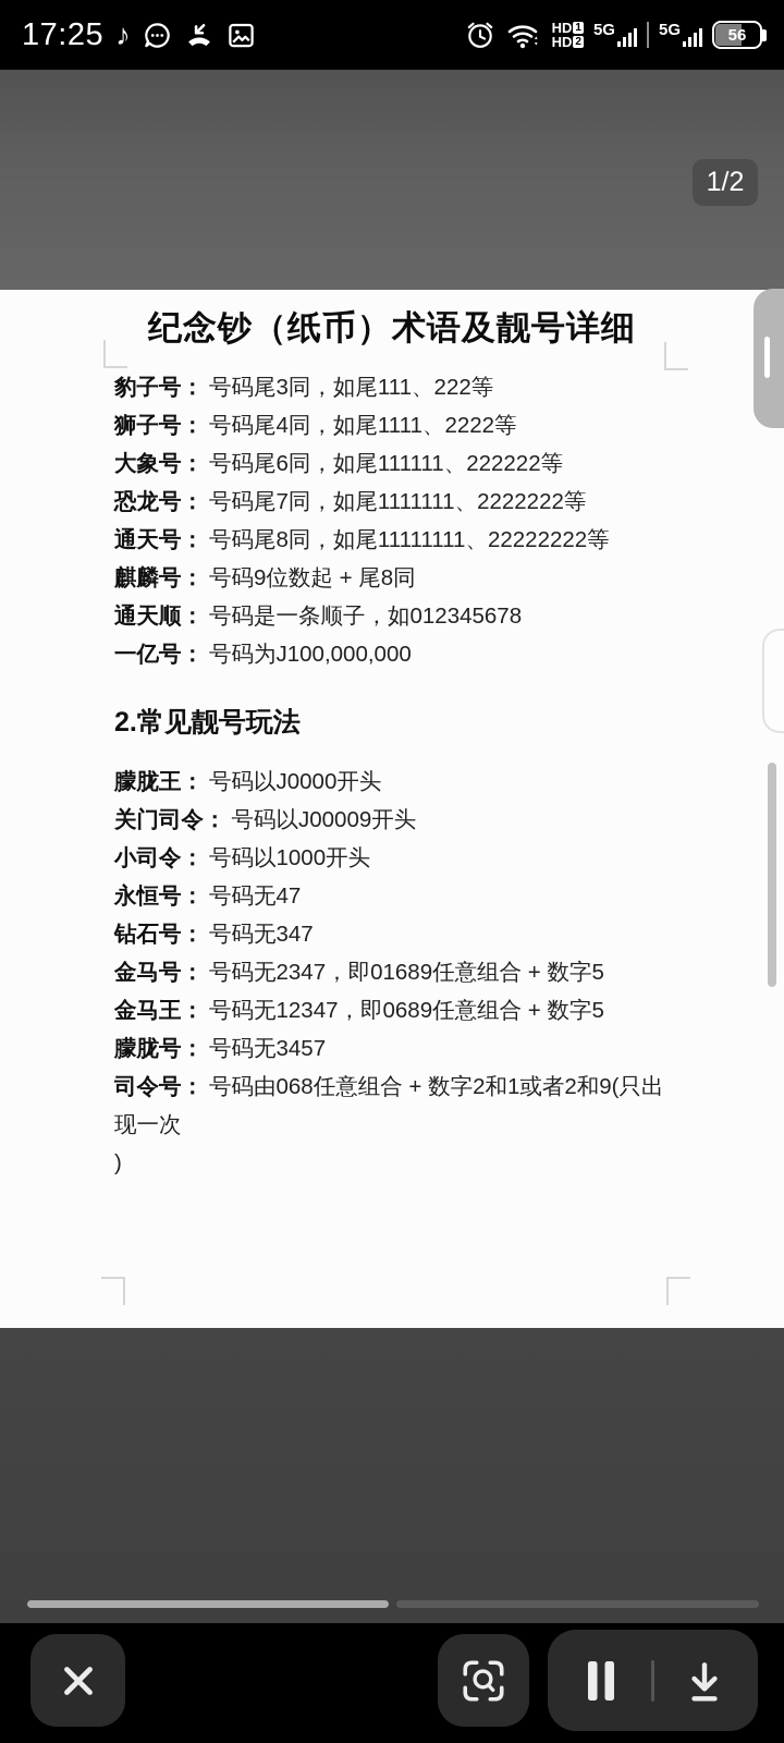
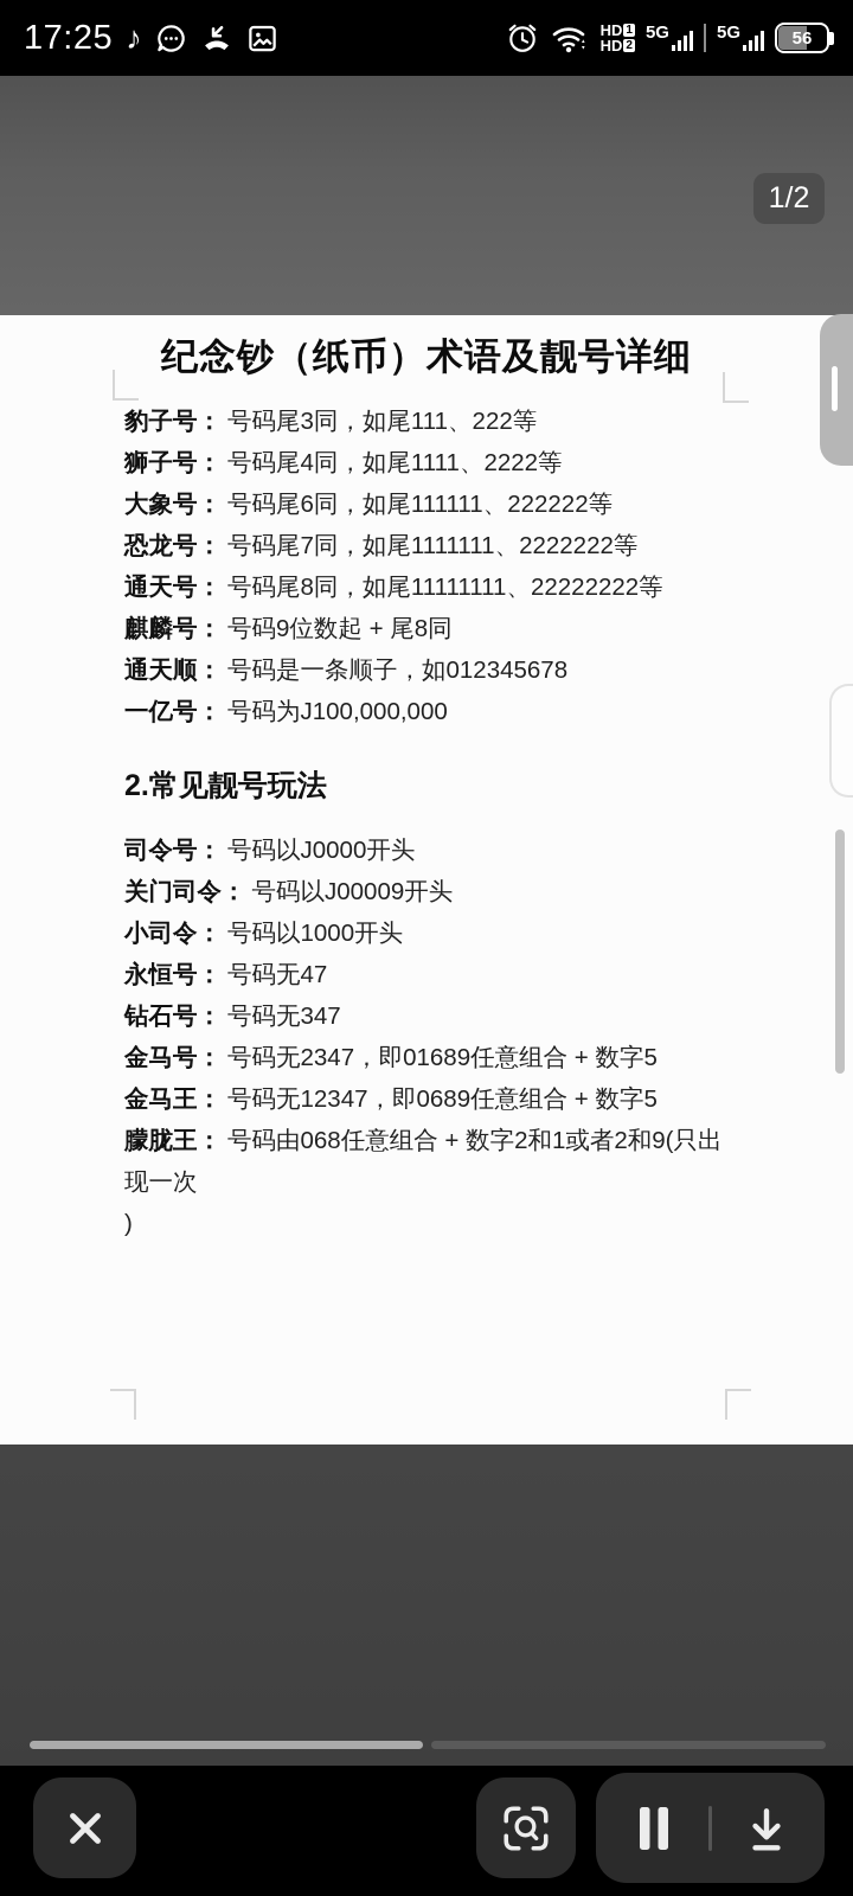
  17:25
  ♪
  HD
  1
  HD
  2
  5G
  5G
  56
  1/2
  纪念钞（纸币）术语及靓号详细
  豹子号： 号码尾3同，如尾111、222等
  狮子号： 号码尾4同，如尾1111、2222等
  大象号： 号码尾6同，如尾111111、222222等
  恐龙号： 号码尾7同，如尾1111111、2222222等
  通天号： 号码尾8同，如尾11111111、22222222等
  麒麟号： 号码9位数起 + 尾8同
  通天顺： 号码是一条顺子，如012345678
  一亿号： 号码为J100,000,000
  2.常见靓号玩法
- 朦胧王： 号码以J0000开头
+ 司令号： 号码以J0000开头
  关门司令： 号码以J00009开头
  小司令： 号码以1000开头
  永恒号： 号码无47
  钻石号： 号码无347
  金马号： 号码无2347，即01689任意组合 + 数字5
  金马王： 号码无12347，即0689任意组合 + 数字5
- 朦胧号： 号码无3457
- 司令号： 号码由068任意组合 + 数字2和1或者2和9(只出现一次
+ 朦胧王： 号码由068任意组合 + 数字2和1或者2和9(只出现一次
  )
